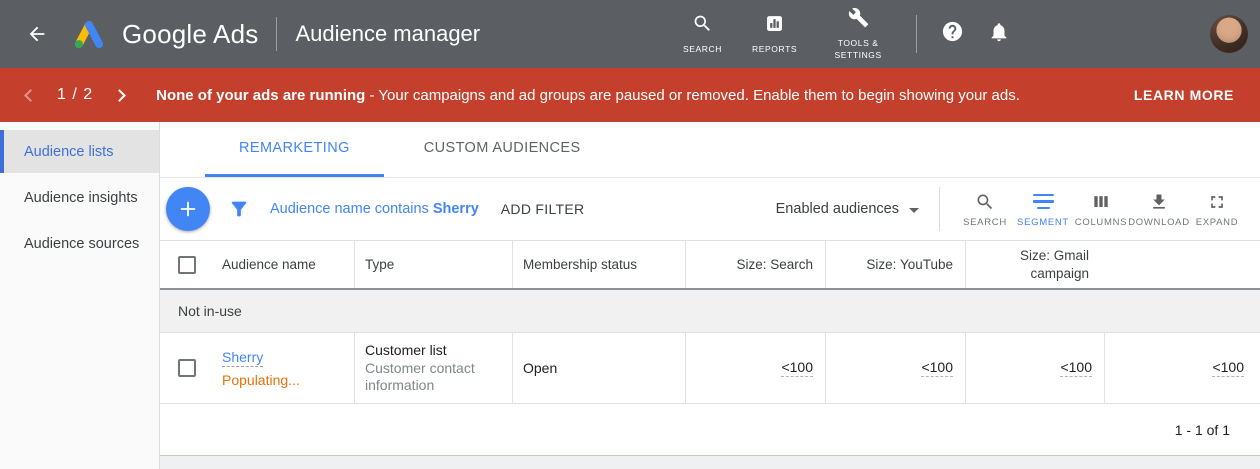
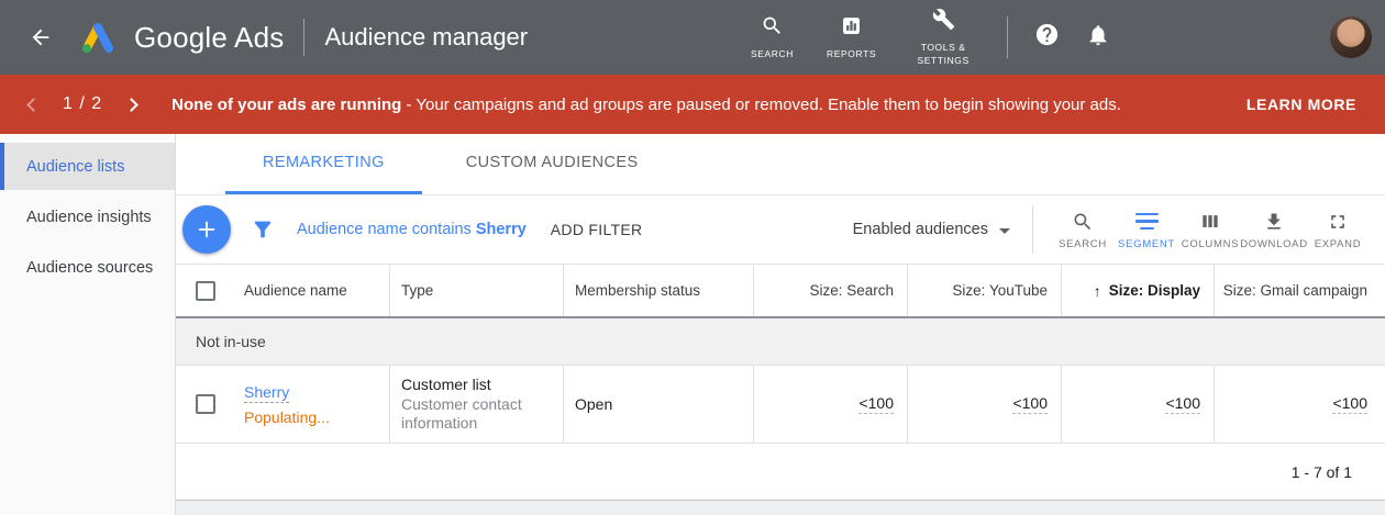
  Google Ads
  Audience manager
  SEARCH
  REPORTS
  TOOLS & SETTINGS
  1 / 2
  None of your ads are running - Your campaigns and ad groups are paused or removed. Enable them to begin showing your ads.
  LEARN MORE
  Audience lists
  Audience insights
  Audience sources
  REMARKETING
  CUSTOM AUDIENCES
  Audience name contains Sherry
  ADD FILTER
  Enabled audiences
  SEARCH
  SEGMENT
  COLUMNS
  DOWNLOAD
  EXPAND
  Audience name
  Type
  Membership status
  Size: Search
  Size: YouTube
+ ↑
+ Size: Display
  Size: Gmail campaign
  Not in-use
  Sherry
  Populating...
  Customer list
  Customer contact information
  Open
  <100
  <100
  <100
  <100
- 1 - 1 of 1
+ 1 - 7 of 1
